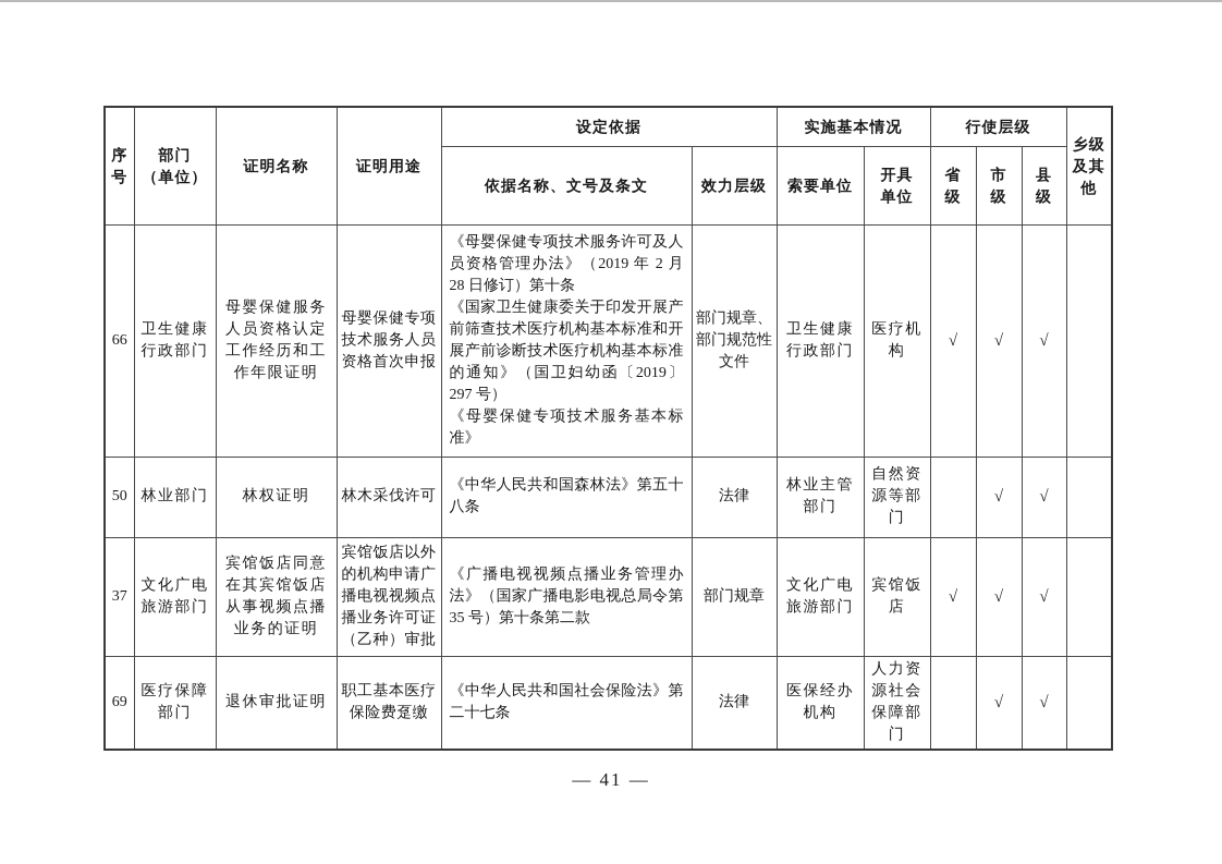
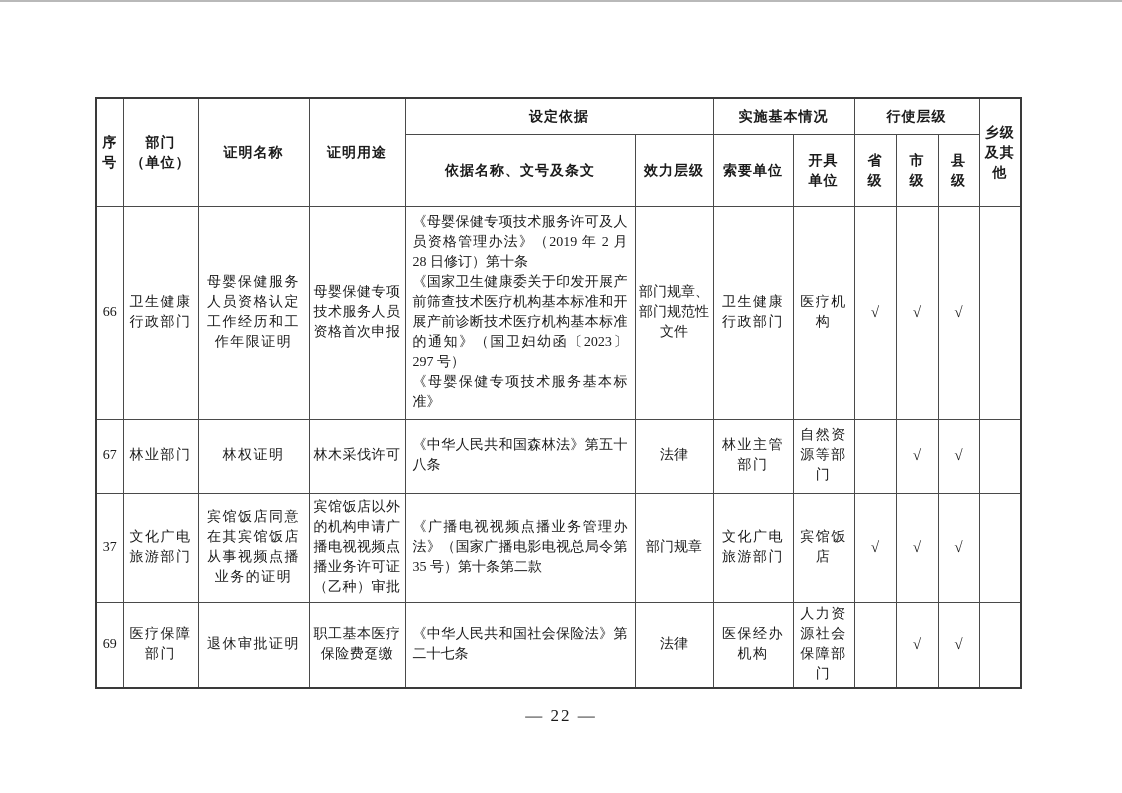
  序 号	部门 （单位）	证明名称	证明用途	设定依据	实施基本情况	行使层级	乡级 及其 他
  依据名称、文号及条文	效力层级	索要单位	开具 单位	省 级	市 级	县 级
- 66	卫生健康行政部门	母婴保健服务人员资格认定工作经历和工作年限证明	母婴保健专项技术服务人员资格首次申报	《母婴保健专项技术服务许可及人员资格管理办法》（2019 年 2 月 28 日修订）第十条 《国家卫生健康委关于印发开展产前筛查技术医疗机构基本标准和开展产前诊断技术医疗机构基本标准的通知》（国卫妇幼函〔2019〕297 号） 《母婴保健专项技术服务基本标准》	部门规章、部门规范性文件	卫生健康行政部门	医疗机构	√	√	√
+ 66	卫生健康行政部门	母婴保健服务人员资格认定工作经历和工作年限证明	母婴保健专项技术服务人员资格首次申报	《母婴保健专项技术服务许可及人员资格管理办法》（2019 年 2 月 28 日修订）第十条 《国家卫生健康委关于印发开展产前筛查技术医疗机构基本标准和开展产前诊断技术医疗机构基本标准的通知》（国卫妇幼函〔2023〕297 号） 《母婴保健专项技术服务基本标准》	部门规章、部门规范性文件	卫生健康行政部门	医疗机构	√	√	√
- 50	林业部门	林权证明	林木采伐许可	《中华人民共和国森林法》第五十八条	法律	林业主管部门	自然资源等部门		√	√
+ 67	林业部门	林权证明	林木采伐许可	《中华人民共和国森林法》第五十八条	法律	林业主管部门	自然资源等部门		√	√
  37	文化广电旅游部门	宾馆饭店同意在其宾馆饭店从事视频点播业务的证明	宾馆饭店以外的机构申请广播电视视频点播业务许可证（乙种）审批	《广播电视视频点播业务管理办法》（国家广播电影电视总局令第 35 号）第十条第二款	部门规章	文化广电旅游部门	宾馆饭店	√	√	√
  69	医疗保障部门	退休审批证明	职工基本医疗保险费趸缴	《中华人民共和国社会保险法》第二十七条	法律	医保经办机构	人力资源社会保障部门		√	√
- — 41 —
+ — 22 —
